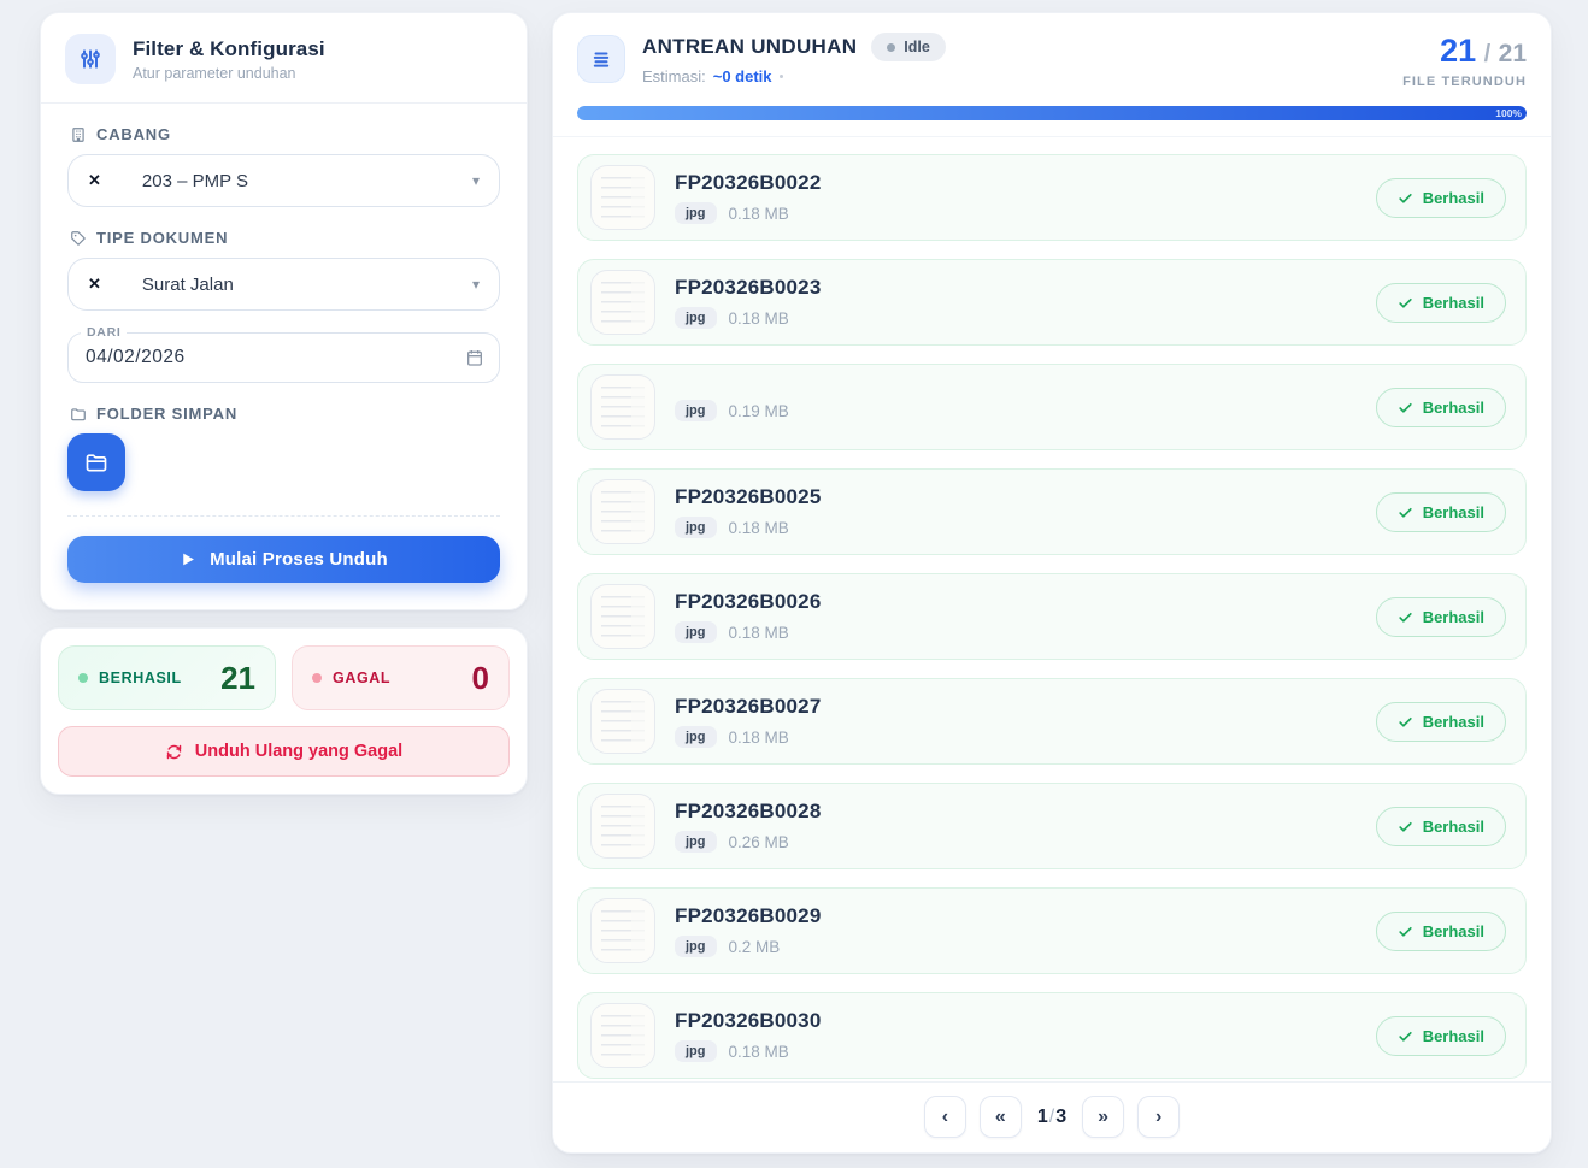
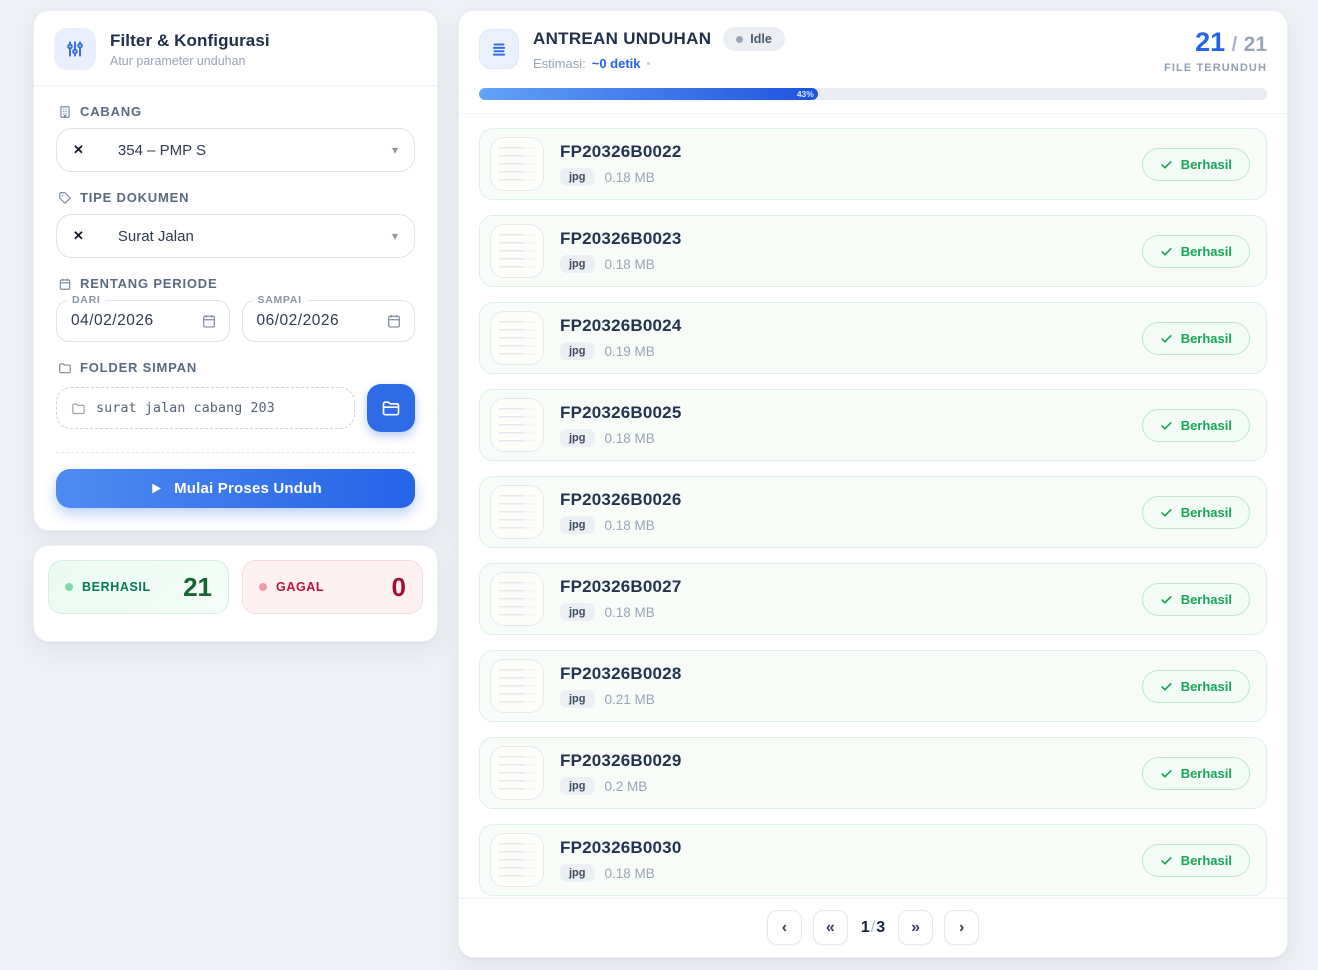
  Filter & Konfigurasi
  Atur parameter unduhan
  CABANG
  ✕
- 203 – PMP S
+ 354 – PMP S
  ▾
  TIPE DOKUMEN
  ✕
  Surat Jalan
  ▾
+ RENTANG PERIODE
  DARI
  04/02/2026
+ SAMPAI
+ 06/02/2026
  FOLDER SIMPAN
+ surat jalan cabang 203
  Mulai Proses Unduh
  BERHASIL
  21
  GAGAL
  0
- Unduh Ulang yang Gagal
  ANTREAN UNDUHAN
  Idle
  Estimasi:
  ~0 detik
  21 / 21
  FILE TERUNDUH
- 100%
+ 43%
  FP20326B0022
  jpg
  0.18 MB
  Berhasil
  FP20326B0023
  jpg
  0.18 MB
  Berhasil
+ FP20326B0024
  jpg
  0.19 MB
  Berhasil
  FP20326B0025
  jpg
  0.18 MB
  Berhasil
  FP20326B0026
  jpg
  0.18 MB
  Berhasil
  FP20326B0027
  jpg
  0.18 MB
  Berhasil
  FP20326B0028
  jpg
- 0.26 MB
+ 0.21 MB
  Berhasil
  FP20326B0029
  jpg
  0.2 MB
  Berhasil
  FP20326B0030
  jpg
  0.18 MB
  Berhasil
  ‹
  «
  1/3
  »
  ›
